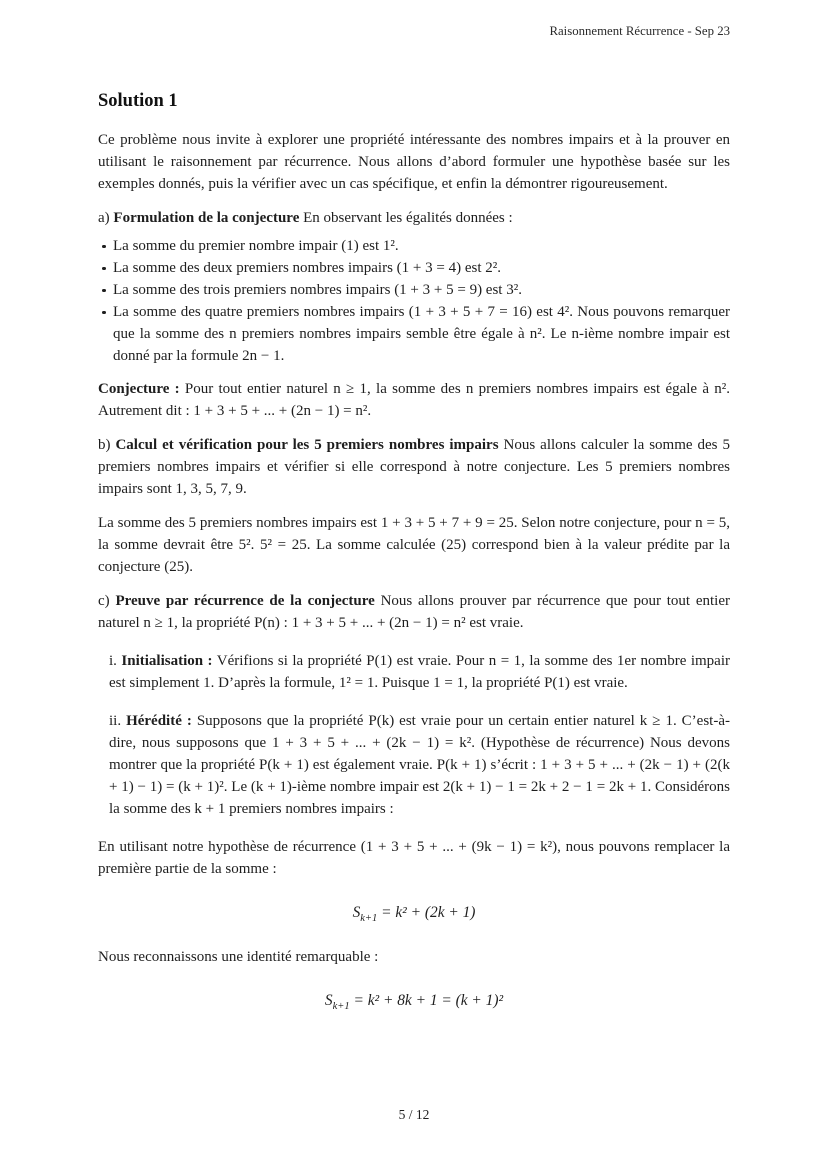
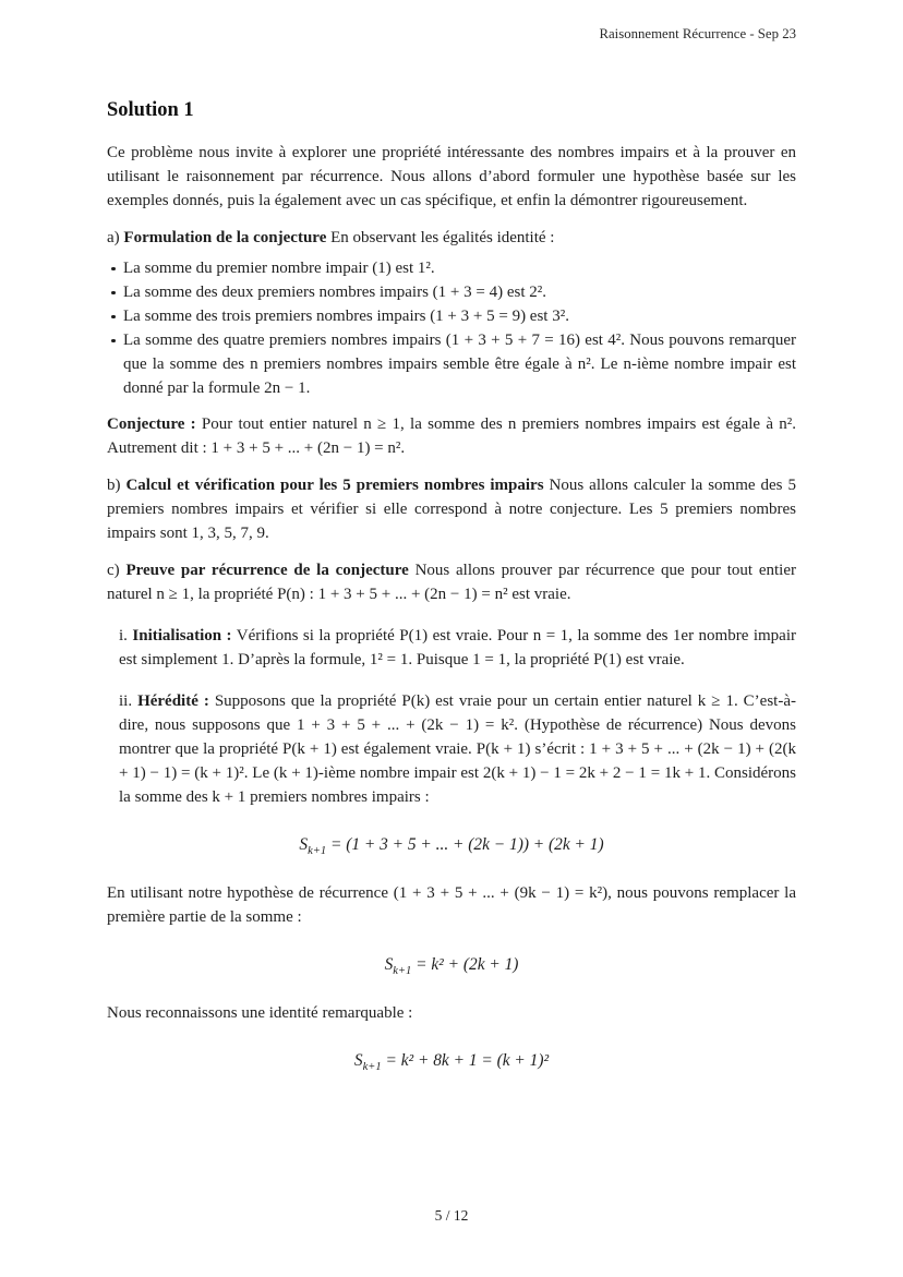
  Raisonnement Récurrence - Sep 23
  Solution 1
- Ce problème nous invite à explorer une propriété intéressante des nombres impairs et à la prouver en utilisant le raisonnement par récurrence. Nous allons d’abord formuler une hypothèse basée sur les exemples donnés, puis la vérifier avec un cas spécifique, et enfin la démontrer rigoureusement.
+ Ce problème nous invite à explorer une propriété intéressante des nombres impairs et à la prouver en utilisant le raisonnement par récurrence. Nous allons d’abord formuler une hypothèse basée sur les exemples donnés, puis la également avec un cas spécifique, et enfin la démontrer rigoureusement.
- a) Formulation de la conjecture En observant les égalités données :
+ a) Formulation de la conjecture En observant les égalités identité :
  La somme du premier nombre impair (1) est 1².
  La somme des deux premiers nombres impairs (1 + 3 = 4) est 2².
  La somme des trois premiers nombres impairs (1 + 3 + 5 = 9) est 3².
  La somme des quatre premiers nombres impairs (1 + 3 + 5 + 7 = 16) est 4². Nous pouvons remarquer que la somme des n premiers nombres impairs semble être égale à n². Le n-ième nombre impair est donné par la formule 2n − 1.
  Conjecture : Pour tout entier naturel n ≥ 1, la somme des n premiers nombres impairs est égale à n². Autrement dit : 1 + 3 + 5 + ... + (2n − 1) = n².
  b) Calcul et vérification pour les 5 premiers nombres impairs Nous allons calculer la somme des 5 premiers nombres impairs et vérifier si elle correspond à notre conjecture. Les 5 premiers nombres impairs sont 1, 3, 5, 7, 9.
- La somme des 5 premiers nombres impairs est 1 + 3 + 5 + 7 + 9 = 25. Selon notre conjecture, pour n = 5, la somme devrait être 5². 5² = 25. La somme calculée (25) correspond bien à la valeur prédite par la conjecture (25).
  c) Preuve par récurrence de la conjecture Nous allons prouver par récurrence que pour tout entier naturel n ≥ 1, la propriété P(n) : 1 + 3 + 5 + ... + (2n − 1) = n² est vraie.
  i. Initialisation : Vérifions si la propriété P(1) est vraie. Pour n = 1, la somme des 1er nombre impair est simplement 1. D’après la formule, 1² = 1. Puisque 1 = 1, la propriété P(1) est vraie.
- ii. Hérédité : Supposons que la propriété P(k) est vraie pour un certain entier naturel k ≥ 1. C’est-à-dire, nous supposons que 1 + 3 + 5 + ... + (2k − 1) = k². (Hypothèse de récurrence) Nous devons montrer que la propriété P(k + 1) est également vraie. P(k + 1) s’écrit : 1 + 3 + 5 + ... + (2k − 1) + (2(k + 1) − 1) = (k + 1)². Le (k + 1)-ième nombre impair est 2(k + 1) − 1 = 2k + 2 − 1 = 2k + 1. Considérons la somme des k + 1 premiers nombres impairs :
+ ii. Hérédité : Supposons que la propriété P(k) est vraie pour un certain entier naturel k ≥ 1. C’est-à-dire, nous supposons que 1 + 3 + 5 + ... + (2k − 1) = k². (Hypothèse de récurrence) Nous devons montrer que la propriété P(k + 1) est également vraie. P(k + 1) s’écrit : 1 + 3 + 5 + ... + (2k − 1) + (2(k + 1) − 1) = (k + 1)². Le (k + 1)-ième nombre impair est 2(k + 1) − 1 = 2k + 2 − 1 = 1k + 1. Considérons la somme des k + 1 premiers nombres impairs :
+ Sk+1 = (1 + 3 + 5 + ... + (2k − 1)) + (2k + 1)
  En utilisant notre hypothèse de récurrence (1 + 3 + 5 + ... + (9k − 1) = k²), nous pouvons remplacer la première partie de la somme :
  Sk+1 = k² + (2k + 1)
  Nous reconnaissons une identité remarquable :
  Sk+1 = k² + 8k + 1 = (k + 1)²
  5 / 12
